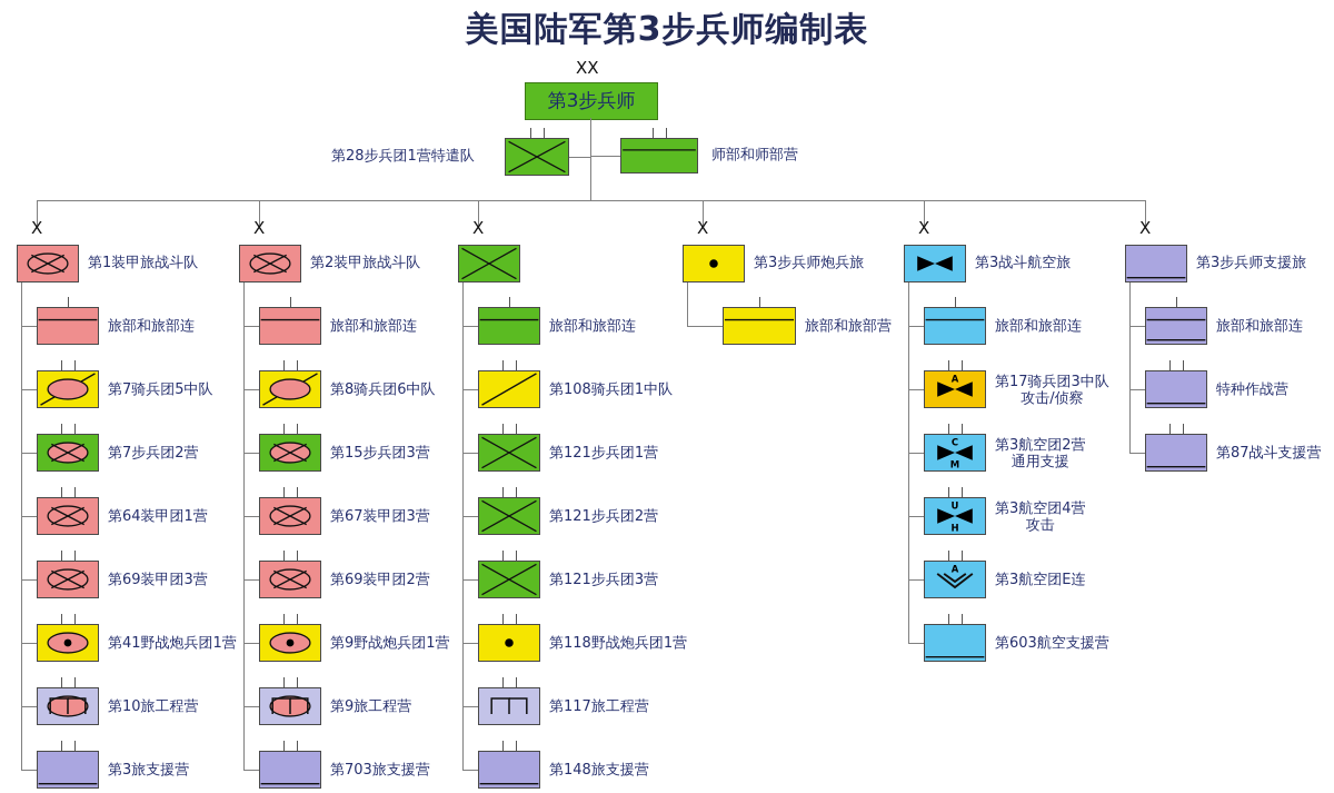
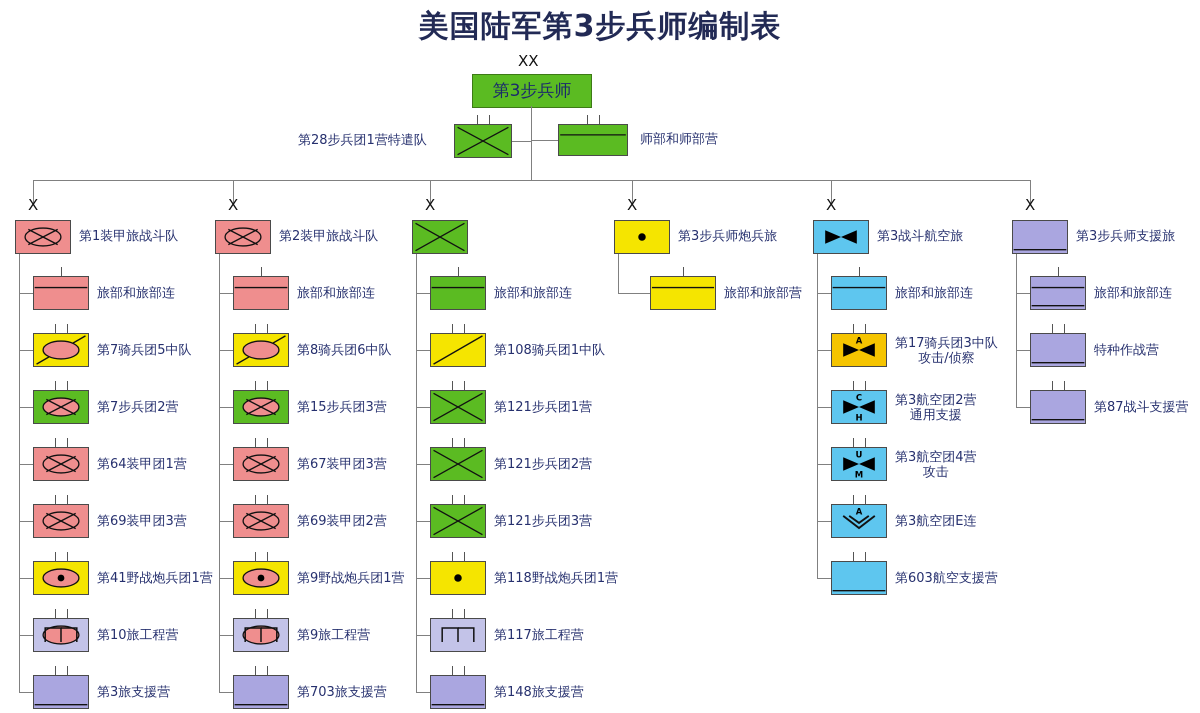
  美国陆军第3步兵师编制表
  第3步兵师
  XX
  第28步兵团1营特遣队
  师部和师部营
  X
  第1装甲旅战斗队
  旅部和旅部连
  第7骑兵团5中队
  第7步兵团2营
  第64装甲团1营
  第69装甲团3营
  第41野战炮兵团1营
  第10旅工程营
  第3旅支援营
  X
  第2装甲旅战斗队
  旅部和旅部连
  第8骑兵团6中队
  第15步兵团3营
  第67装甲团3营
  第69装甲团2营
  第9野战炮兵团1营
  第9旅工程营
  第703旅支援营
  X
  旅部和旅部连
  第108骑兵团1中队
  第121步兵团1营
  第121步兵团2营
  第121步兵团3营
  第118野战炮兵团1营
  第117旅工程营
  第148旅支援营
  X
  第3步兵师炮兵旅
  旅部和旅部营
  X
  第3战斗航空旅
  旅部和旅部连
  A
  第17骑兵团3中队
  攻击/侦察
  C
- M
+ H
  第3航空团2营
  通用支援
  U
- H
+ M
  第3航空团4营
  攻击
  A
  第3航空团E连
  第603航空支援营
  X
  第3步兵师支援旅
  旅部和旅部连
  特种作战营
  第87战斗支援营
